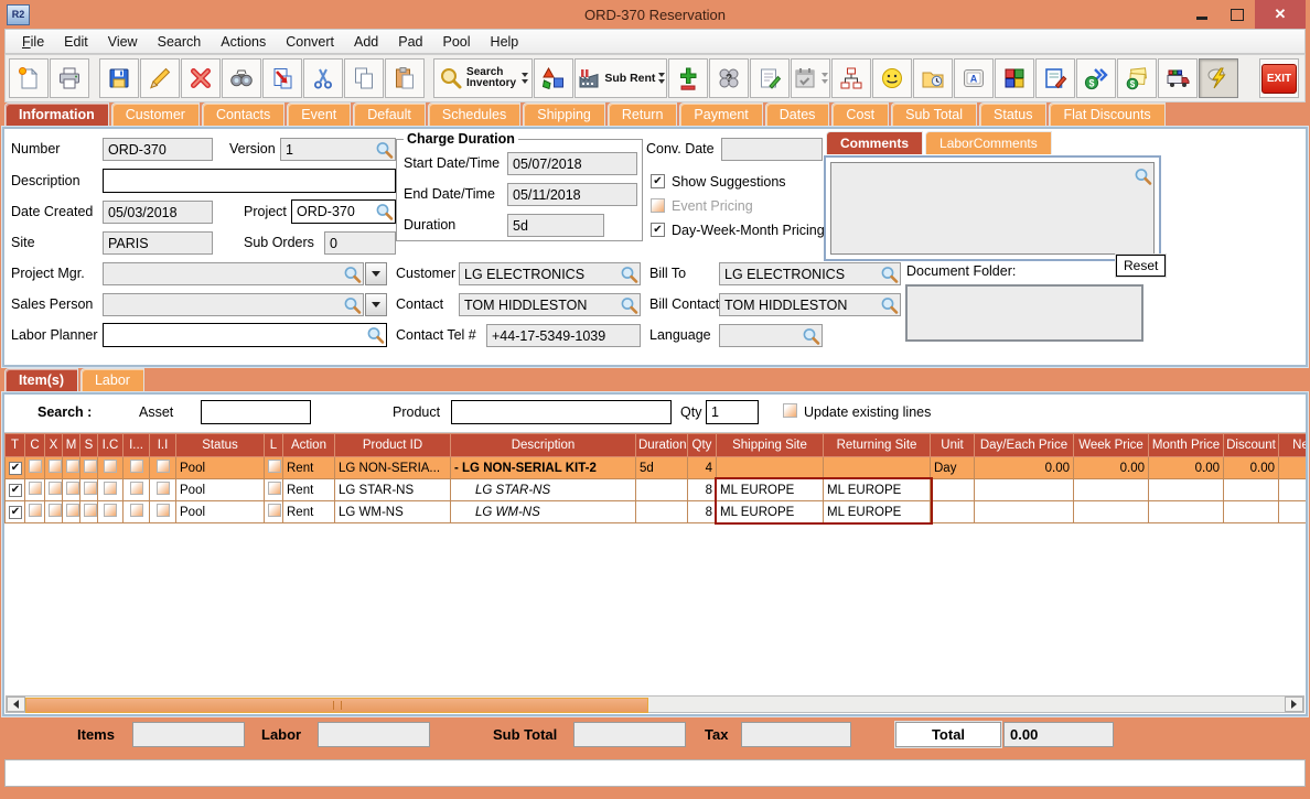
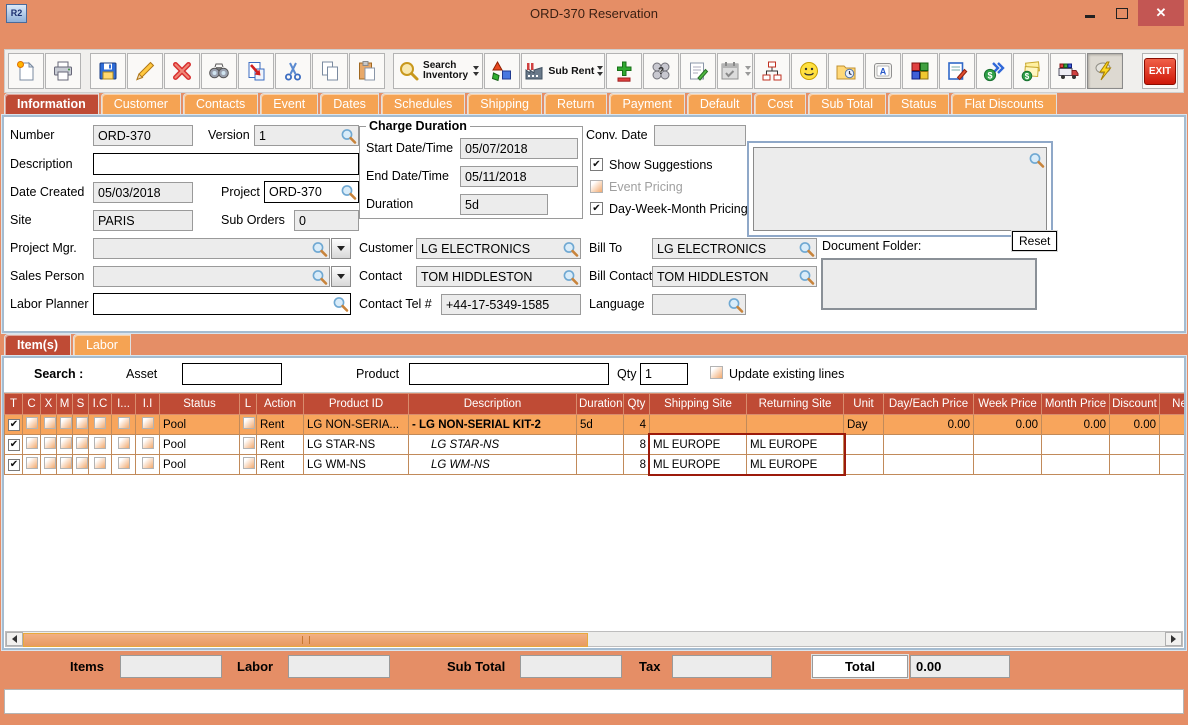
  R2
  ORD-370 Reservation
  ✕
- File
- Edit
- View
- Search
- Actions
- Convert
- Add
- Pad
- Pool
- Help
  Search Inventory
  Sub Rent
  ?
  A
  $
  $
  EXIT
  Information
  Customer
  Contacts
  Event
- Default
+ Dates
  Schedules
  Shipping
  Return
  Payment
- Dates
+ Default
  Cost
  Sub Total
  Status
  Flat Discounts
  Number
  ORD-370
  Version
  1
  Description
  Date Created
  05/03/2018
  Project
  ORD-370
  Site
  PARIS
  Sub Orders
  0
  Project Mgr.
  Sales Person
  Labor Planner
  Charge Duration
  Start Date/Time
  05/07/2018
  End Date/Time
  05/11/2018
  Duration
  5d
  Conv. Date
  Show Suggestions
  Event Pricing
  Day-Week-Month Pricing
- Comments
- LaborComments
  Customer
  LG ELECTRONICS
  Bill To
  LG ELECTRONICS
  Contact
  TOM HIDDLESTON
  Bill Contact
  TOM HIDDLESTON
  Contact Tel #
- +44-17-5349-1039
+ +44-17-5349-1585
  Language
  Document Folder:
  Reset
  Item(s)
  Labor
  Search :
  Asset
  Product
  Qty
  1
  Update existing lines
  T	C	X	M	S	I.C	I...	I.I	Status	L	Action	Product ID	Description	Duration	Qty	Shipping Site	Returning Site	Unit	Day/Each Price	Week Price	Month Price	Discount	Ne
  								Pool		Rent	LG NON-SERIA...	- LG NON-SERIAL KIT-2	5d	4			Day	0.00	0.00	0.00	0.00
  								Pool		Rent	LG STAR-NS	LG STAR-NS		8	ML EUROPE	ML EUROPE
  								Pool		Rent	LG WM-NS	LG WM-NS		8	ML EUROPE	ML EUROPE
  Items
  Labor
  Sub Total
  Tax
  Total
  0.00
